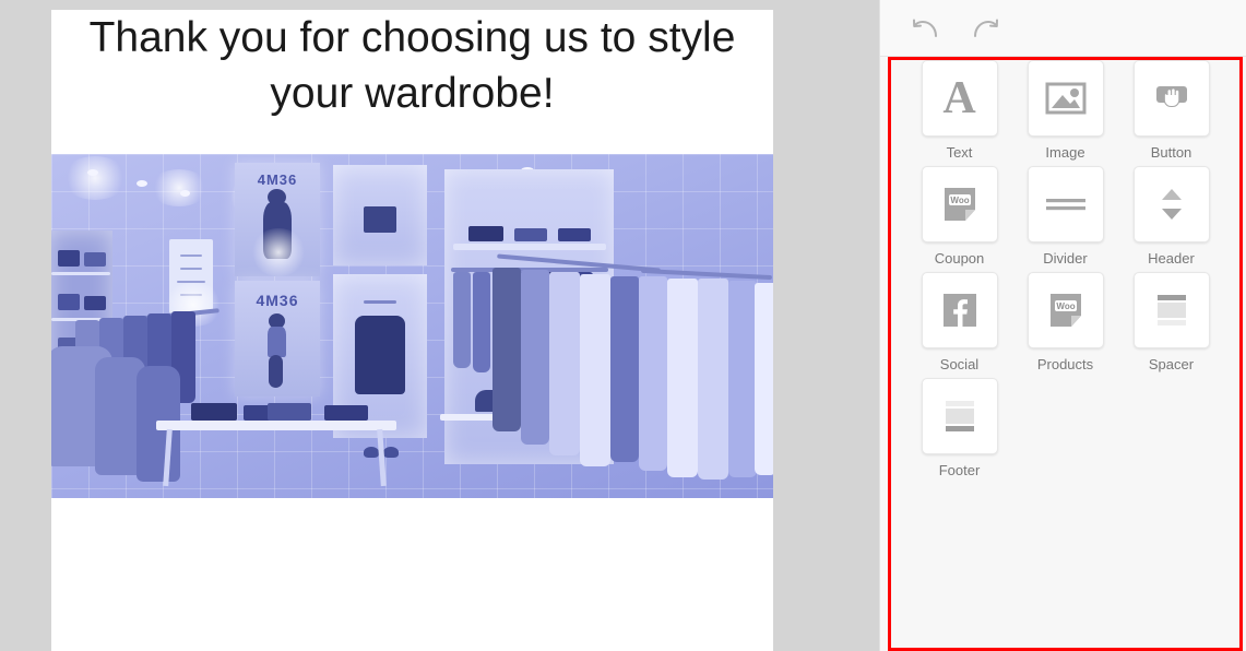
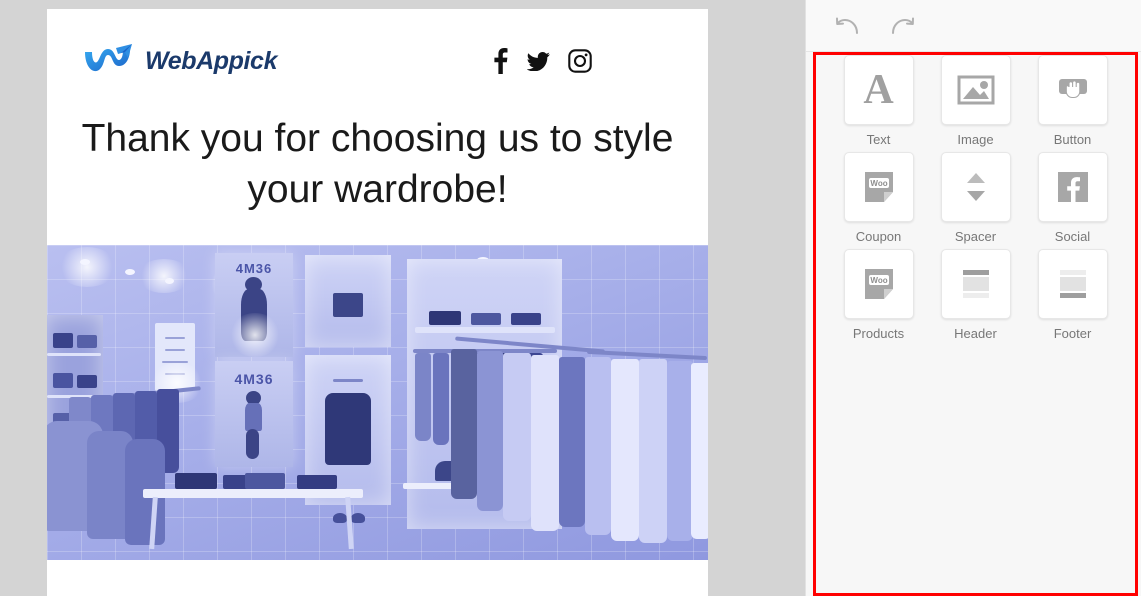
+ WebAppick
  Thank you for choosing us to style your wardrobe!
  4M36
  4M36
  A
  Text
  Image
  Button
  Woo
  Coupon
- Divider
- Header
+ Spacer
  Social
  Woo
  Products
- Spacer
+ Header
  Footer
